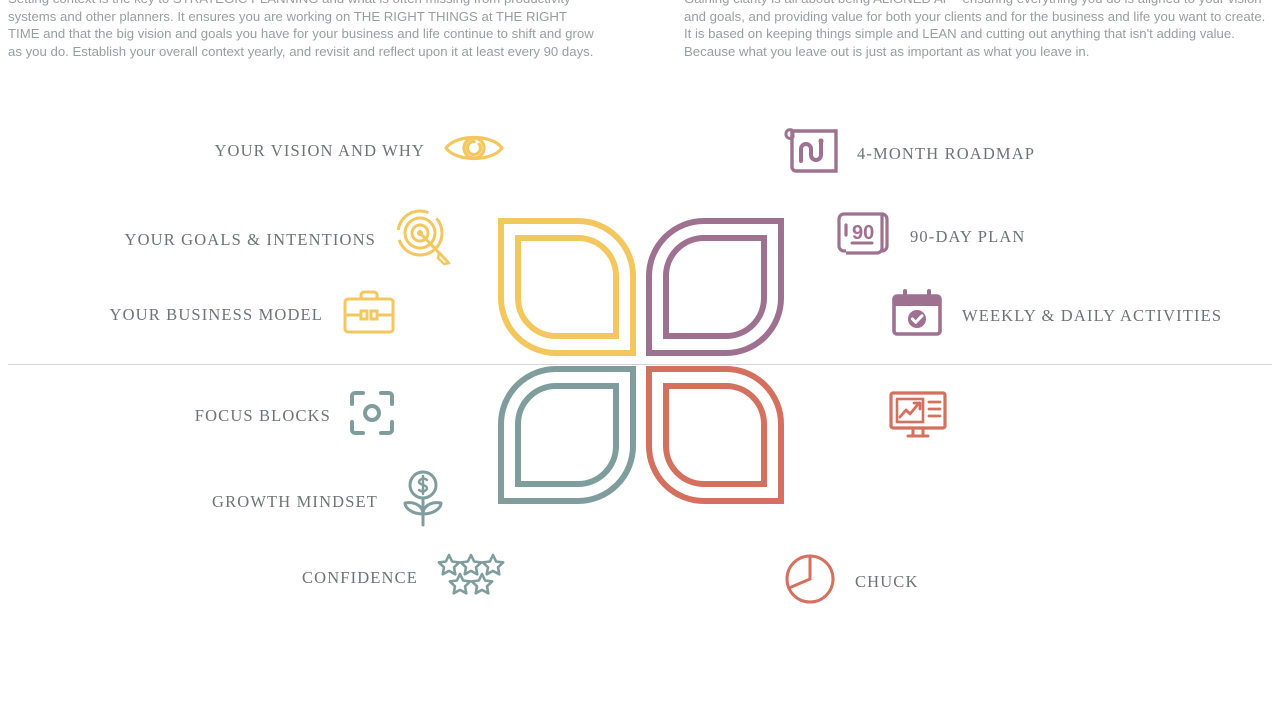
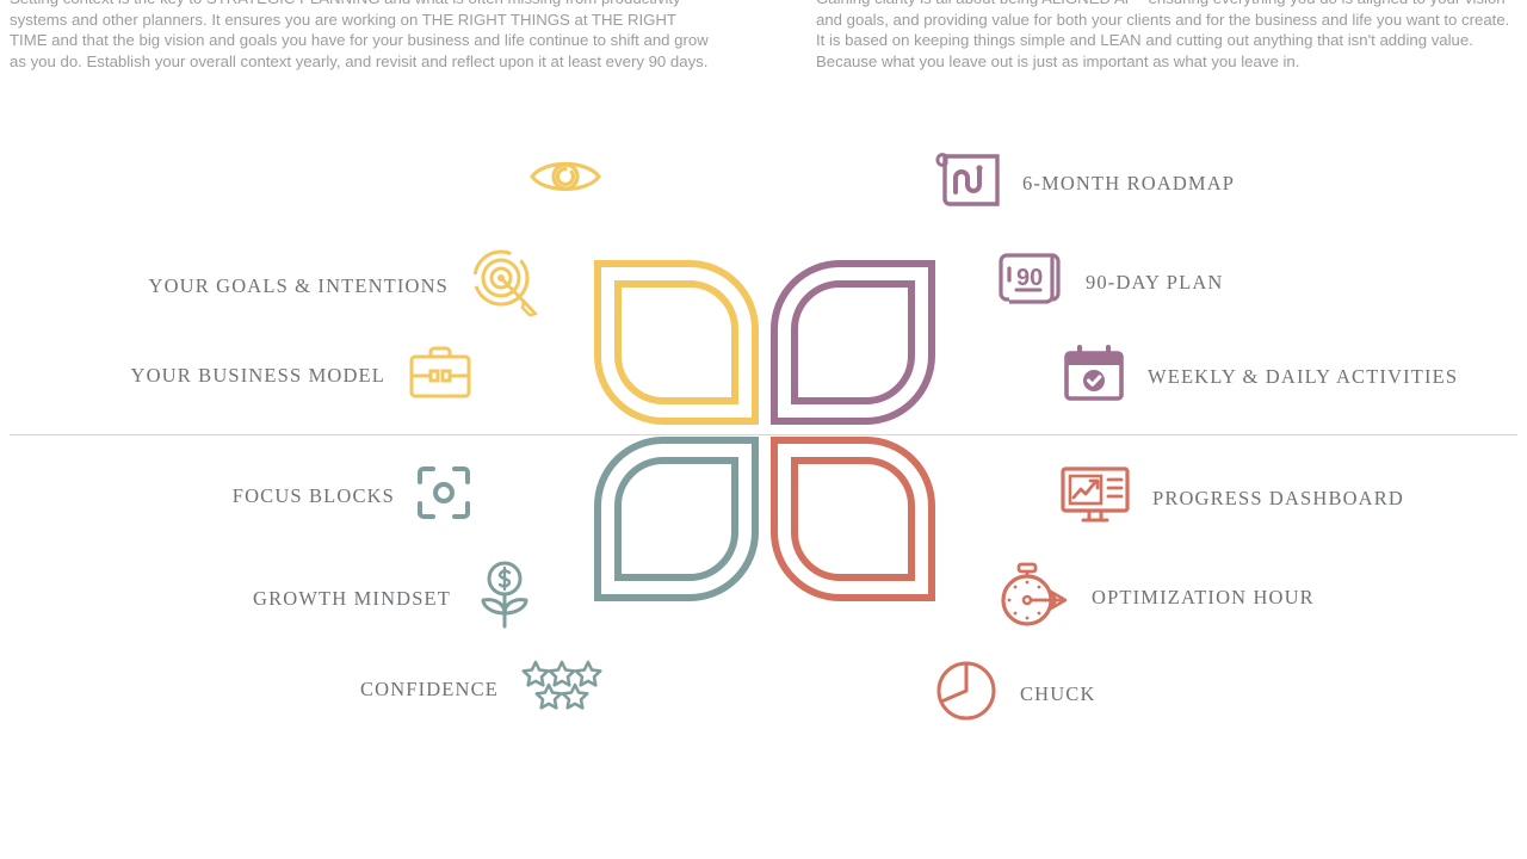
  systems and other planners. It ensures you are working on THE RIGHT THINGS at THE RIGHT TIME and that the big vision and goals you have for your business and life continue to shift and grow as you do. Establish your overall context yearly, and revisit and reflect upon it at least every 90 days.
  and goals, and providing value for both your clients and for the business and life you want to create. It is based on keeping things simple and LEAN and cutting out anything that isn't adding value. Because what you leave out is just as important as what you leave in.
- YOUR VISION AND WHY
  YOUR GOALS & INTENTIONS
  YOUR BUSINESS MODEL
  FOCUS BLOCKS
  GROWTH MINDSET
  CONFIDENCE
- 4-MONTH ROADMAP
+ 6-MONTH ROADMAP
  90
  90-DAY PLAN
  WEEKLY & DAILY ACTIVITIES
+ PROGRESS DASHBOARD
+ OPTIMIZATION HOUR
  CHUCK
